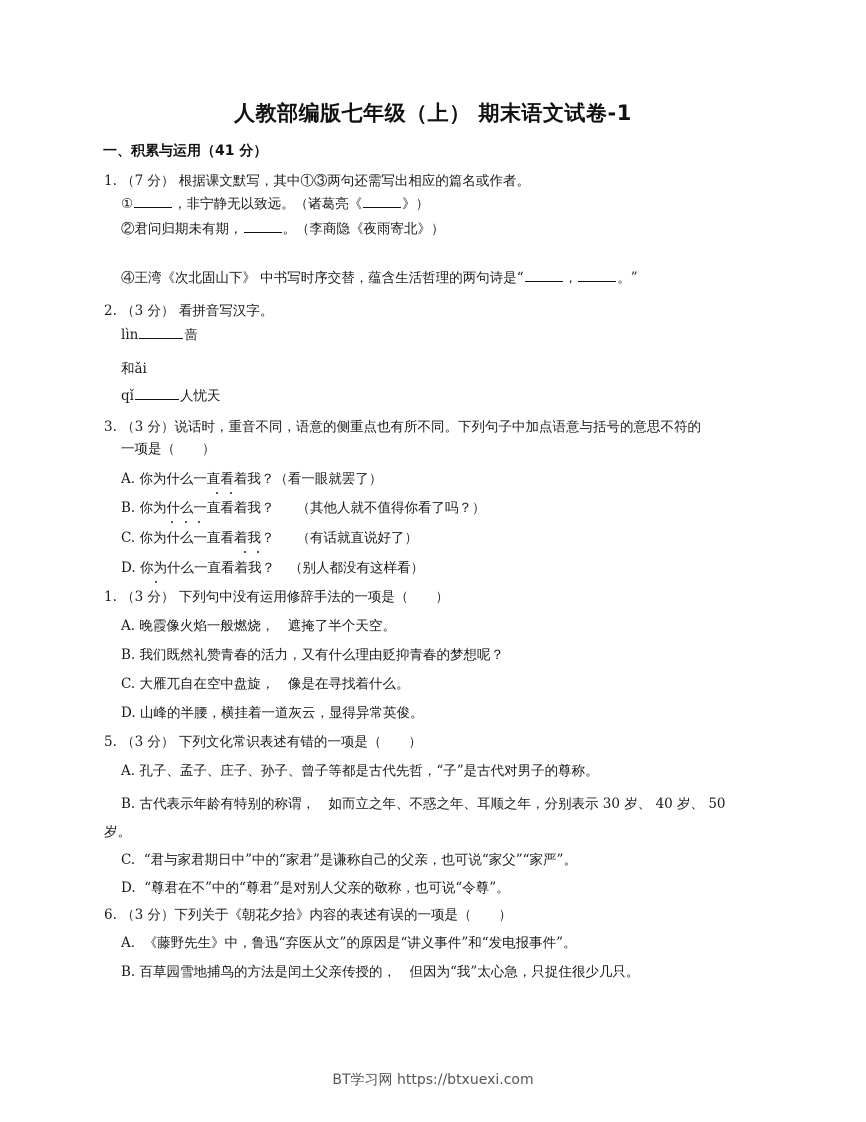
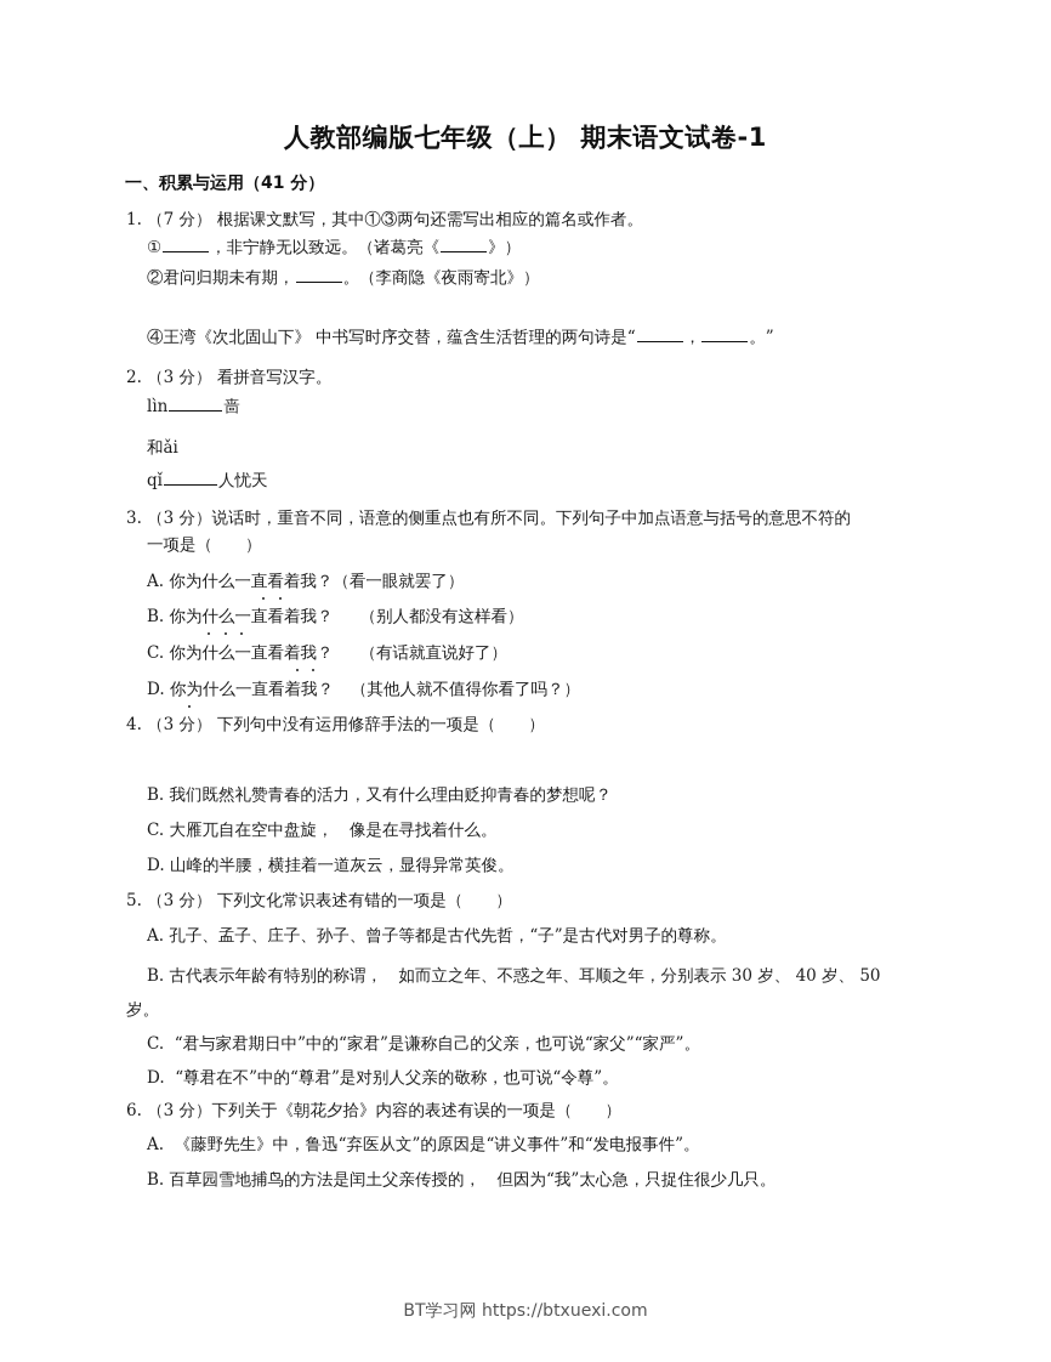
  人教部编版七年级（上） 期末语文试卷-1
  一、积累与运用（41 分）
  1. （7 分） 根据课文默写，其中①③两句还需写出相应的篇名或作者。
  ① ，非宁静无以致远。（诸葛亮《 》）
  ②君问归期未有期， 。（李商隐《夜雨寄北》）
  ④王湾《次北固山下》 中书写时序交替，蕴含生活哲理的两句诗是“ ， 。”
  2. （3 分） 看拼音写汉字。
  lìn 啬
  和ǎi
  qǐ 人忧天
  3. （3 分）说话时，重音不同，语意的侧重点也有所不同。下列句子中加点语意与括号的意思不符的
  一项是（ ）
  A. 你为什么一直看着我？（看一眼就罢了）
- B. 你为什么一直看着我？ （其他人就不值得你看了吗？）
+ B. 你为什么一直看着我？ （别人都没有这样看）
  C. 你为什么一直看着我？ （有话就直说好了）
- D. 你为什么一直看着我？ （别人都没有这样看）
+ D. 你为什么一直看着我？ （其他人就不值得你看了吗？）
- 1. （3 分） 下列句中没有运用修辞手法的一项是（ ）
+ 4. （3 分） 下列句中没有运用修辞手法的一项是（ ）
- A. 晚霞像火焰一般燃烧， 遮掩了半个天空。
  B. 我们既然礼赞青春的活力，又有什么理由贬抑青春的梦想呢？
  C. 大雁兀自在空中盘旋， 像是在寻找着什么。
  D. 山峰的半腰，横挂着一道灰云，显得异常英俊。
  5. （3 分） 下列文化常识表述有错的一项是（ ）
  A. 孔子、孟子、庄子、孙子、曾子等都是古代先哲，“子”是古代对男子的尊称。
  B. 古代表示年龄有特别的称谓， 如而立之年、不惑之年、耳顺之年，分别表示 30 岁、 40 岁、 50
  岁。
  C. “君与家君期日中”中的“家君”是谦称自己的父亲，也可说“家父”“家严”。
  D. “尊君在不”中的“尊君”是对别人父亲的敬称，也可说“令尊”。
  6. （3 分）下列关于《朝花夕拾》内容的表述有误的一项是（ ）
  A. 《藤野先生》中，鲁迅“弃医从文”的原因是“讲义事件”和“发电报事件”。
  B. 百草园雪地捕鸟的方法是闰土父亲传授的， 但因为“我”太心急，只捉住很少几只。
  BT学习网 https://btxuexi.com
